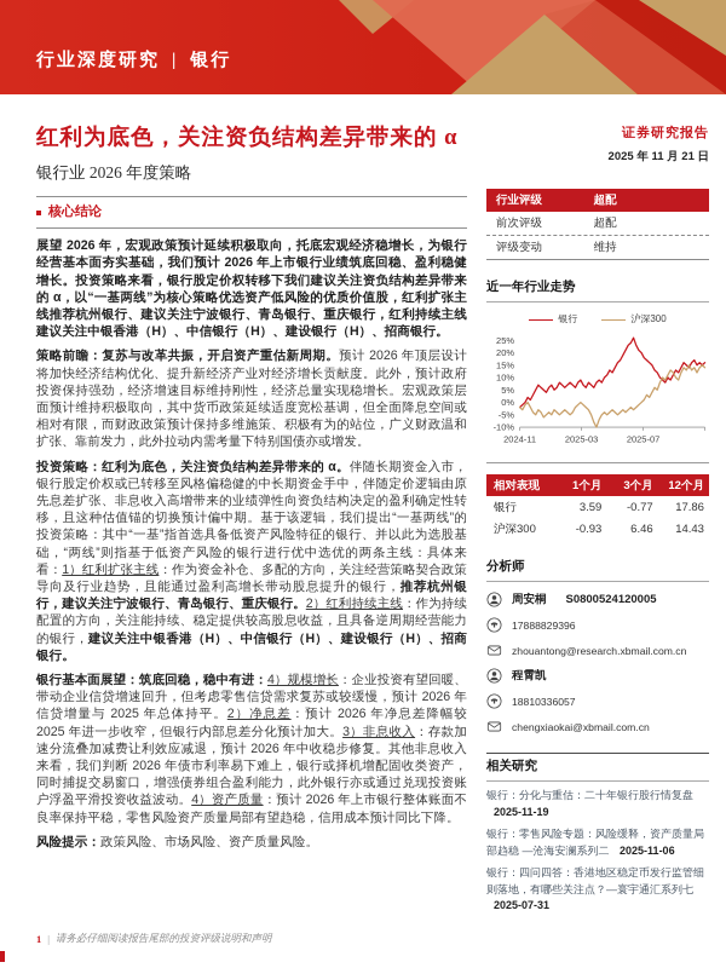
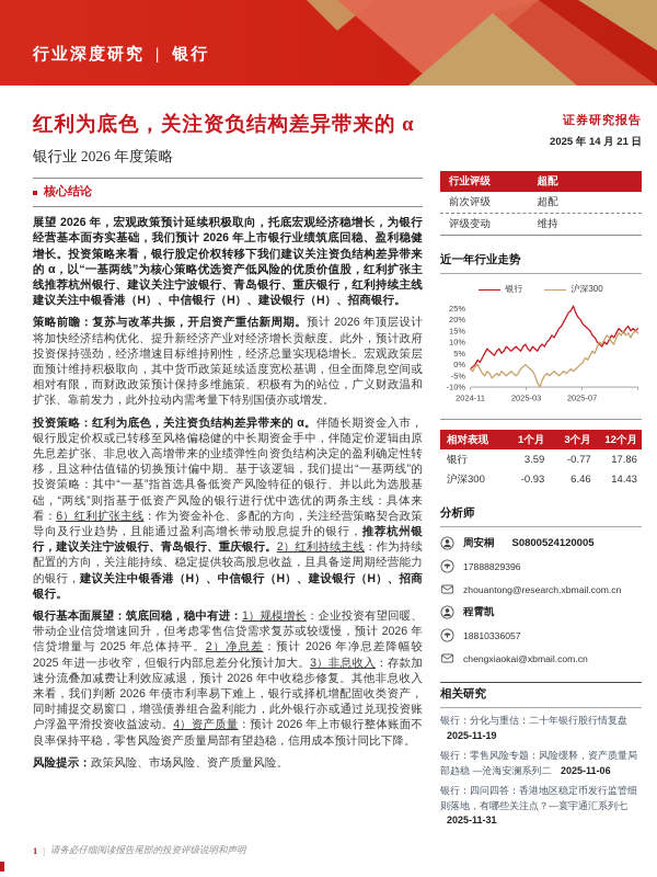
  行业深度研究
  |
  银行
  红利为底色，关注资负结构差异带来的 α
  银行业 2026 年度策略
  核心结论
  展望 2026 年，宏观政策预计延续积极取向，托底宏观经济稳增长，为银行经营基本面夯实基础，我们预计 2026 年上市银行业绩筑底回稳、盈利稳健增长。投资策略来看，银行股定价权转移下我们建议关注资负结构差异带来的 α，以“一基两线”为核心策略优选资产低风险的优质价值股，红利扩张主线推荐杭州银行、建议关注宁波银行、青岛银行、重庆银行，红利持续主线建议关注中银香港（H）、中信银行（H）、建设银行（H）、招商银行。
  策略前瞻：复苏与改革共振，开启资产重估新周期。预计 2026 年顶层设计将加快经济结构优化、提升新经济产业对经济增长贡献度。此外，预计政府投资保持强劲，经济增速目标维持刚性，经济总量实现稳增长。宏观政策层面预计维持积极取向，其中货币政策延续适度宽松基调，但全面降息空间或相对有限，而财政政策预计保持多维施策、积极有为的站位，广义财政温和扩张、靠前发力，此外拉动内需考量下特别国债亦或增发。
- 投资策略：红利为底色，关注资负结构差异带来的 α。伴随长期资金入市，银行股定价权或已转移至风格偏稳健的中长期资金手中，伴随定价逻辑由原先息差扩张、非息收入高增带来的业绩弹性向资负结构决定的盈利确定性转移，且这种估值锚的切换预计偏中期。基于该逻辑，我们提出“一基两线”的投资策略：其中“一基”指首选具备低资产风险特征的银行、并以此为选股基础，“两线”则指基于低资产风险的银行进行优中选优的两条主线：具体来看：1）红利扩张主线：作为资金补仓、多配的方向，关注经营策略契合政策导向及行业趋势，且能通过盈利高增长带动股息提升的银行，推荐杭州银行，建议关注宁波银行、青岛银行、重庆银行。2）红利持续主线：作为持续配置的方向，关注能持续、稳定提供较高股息收益，且具备逆周期经营能力的银行，建议关注中银香港（H）、中信银行（H）、建设银行（H）、招商银行。
+ 投资策略：红利为底色，关注资负结构差异带来的 α。伴随长期资金入市，银行股定价权或已转移至风格偏稳健的中长期资金手中，伴随定价逻辑由原先息差扩张、非息收入高增带来的业绩弹性向资负结构决定的盈利确定性转移，且这种估值锚的切换预计偏中期。基于该逻辑，我们提出“一基两线”的投资策略：其中“一基”指首选具备低资产风险特征的银行、并以此为选股基础，“两线”则指基于低资产风险的银行进行优中选优的两条主线：具体来看：6）红利扩张主线：作为资金补仓、多配的方向，关注经营策略契合政策导向及行业趋势，且能通过盈利高增长带动股息提升的银行，推荐杭州银行，建议关注宁波银行、青岛银行、重庆银行。2）红利持续主线：作为持续配置的方向，关注能持续、稳定提供较高股息收益，且具备逆周期经营能力的银行，建议关注中银香港（H）、中信银行（H）、建设银行（H）、招商银行。
- 银行基本面展望：筑底回稳，稳中有进：4）规模增长：企业投资有望回暖、带动企业信贷增速回升，但考虑零售信贷需求复苏或较缓慢，预计 2026 年信贷增量与 2025 年总体持平。2）净息差：预计 2026 年净息差降幅较 2025 年进一步收窄，但银行内部息差分化预计加大。3）非息收入：存款加速分流叠加减费让利效应减退，预计 2026 年中收稳步修复。其他非息收入来看，我们判断 2026 年债市利率易下难上，银行或择机增配固收类资产，同时捕捉交易窗口，增强债券组合盈利能力，此外银行亦或通过兑现投资账户浮盈平滑投资收益波动。4）资产质量：预计 2026 年上市银行整体账面不良率保持平稳，零售风险资产质量局部有望趋稳，信用成本预计同比下降。
+ 银行基本面展望：筑底回稳，稳中有进：1）规模增长：企业投资有望回暖、带动企业信贷增速回升，但考虑零售信贷需求复苏或较缓慢，预计 2026 年信贷增量与 2025 年总体持平。2）净息差：预计 2026 年净息差降幅较 2025 年进一步收窄，但银行内部息差分化预计加大。3）非息收入：存款加速分流叠加减费让利效应减退，预计 2026 年中收稳步修复。其他非息收入来看，我们判断 2026 年债市利率易下难上，银行或择机增配固收类资产，同时捕捉交易窗口，增强债券组合盈利能力，此外银行亦或通过兑现投资账户浮盈平滑投资收益波动。4）资产质量：预计 2026 年上市银行整体账面不良率保持平稳，零售风险资产质量局部有望趋稳，信用成本预计同比下降。
  风险提示：政策风险、市场风险、资产质量风险。
  证券研究报告
- 2025 年 11 月 21 日
+ 2025 年 14 月 21 日
  行业评级
  超配
  前次评级
  超配
  评级变动
  维持
  近一年行业走势
  银行
  沪深300
  25%
  20%
  15%
  10%
  5%
  0%
  -5%
  -10%
  2024-11
  2025-03
  2025-07
  相对表现
  1个月
  3个月
  12个月
  银行
  3.59
  -0.77
  17.86
  沪深300
  -0.93
  6.46
  14.43
  分析师
  周安桐
  S0800524120005
  17888829396
  zhouantong@research.xbmail.com.cn
  程霄凯
  18810336057
  chengxiaokai@xbmail.com.cn
  相关研究
  银行：分化与重估：二十年银行股行情复盘 2025-11-19
  银行：零售风险专题：风险缓释，资产质量局部趋稳 —沧海安澜系列二 2025-11-06
- 银行：四问四答：香港地区稳定币发行监管细则落地，有哪些关注点？—寰宇通汇系列七 2025-07-31
+ 银行：四问四答：香港地区稳定币发行监管细则落地，有哪些关注点？—寰宇通汇系列七 2025-11-31
  1
  |
  请务必仔细阅读报告尾部的投资评级说明和声明
